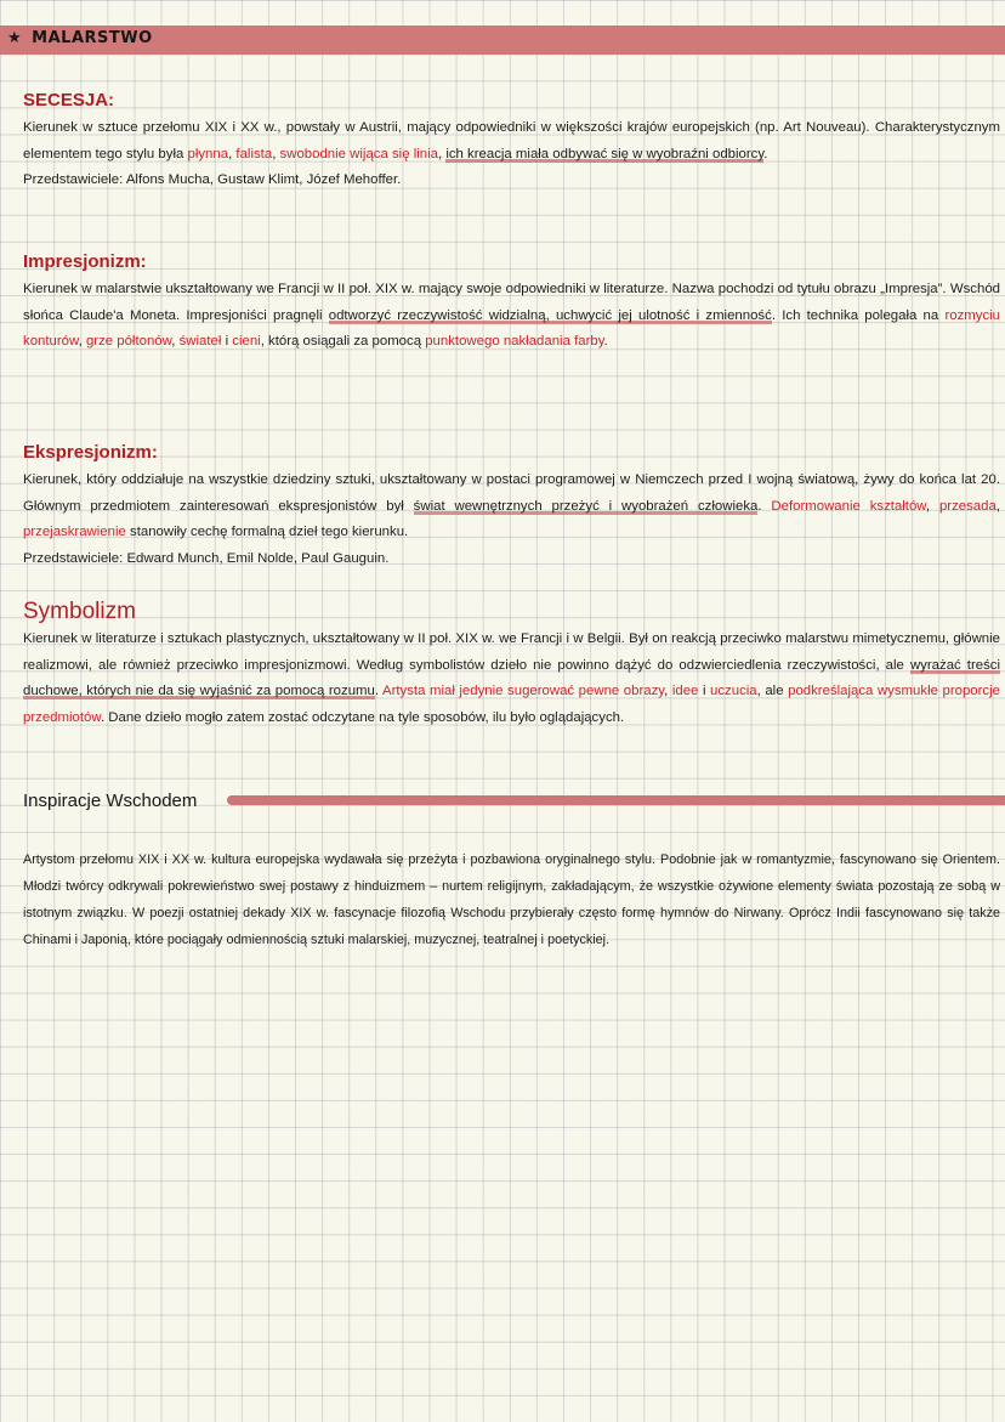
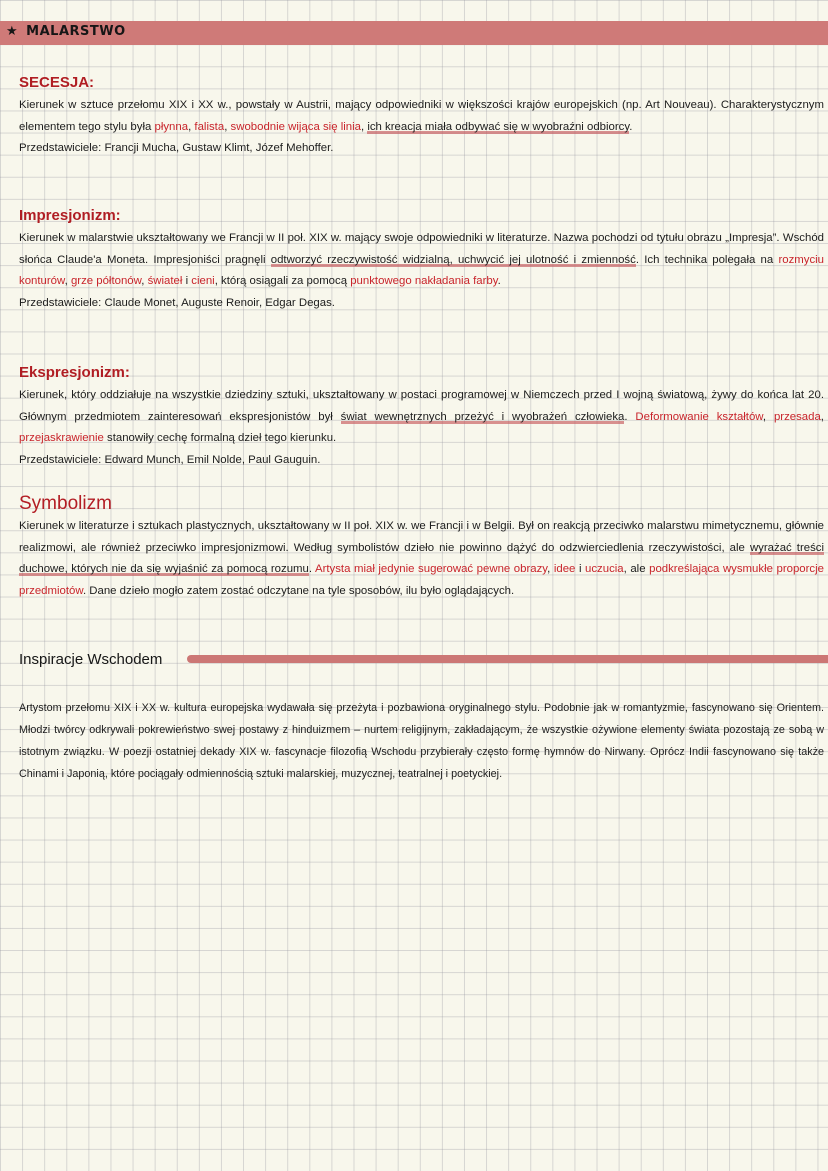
  ★ MALARSTWO
  SECESJA:
  Kierunek w sztuce przełomu XIX i XX w., powstały w Austrii, mający odpowiedniki w większości krajów europejskich (np. Art Nouveau). Charakterystycznym elementem tego stylu była płynna, falista, swobodnie wijąca się linia, ich kreacja miała odbywać się w wyobraźni odbiorcy.
- Przedstawiciele: Alfons Mucha, Gustaw Klimt, Józef Mehoffer.
+ Przedstawiciele: Francji Mucha, Gustaw Klimt, Józef Mehoffer.
  Impresjonizm:
  Kierunek w malarstwie ukształtowany we Francji w II poł. XIX w. mający swoje odpowiedniki w literaturze. Nazwa pochodzi od tytułu obrazu „Impresja”. Wschód słońca Claude'a Moneta. Impresjoniści pragnęli odtworzyć rzeczywistość widzialną, uchwycić jej ulotność i zmienność. Ich technika polegała na rozmyciu konturów, grze półtonów, świateł i cieni, którą osiągali za pomocą punktowego nakładania farby.
+ Przedstawiciele: Claude Monet, Auguste Renoir, Edgar Degas.
  Ekspresjonizm:
  Kierunek, który oddziałuje na wszystkie dziedziny sztuki, ukształtowany w postaci programowej w Niemczech przed I wojną światową, żywy do końca lat 20. Głównym przedmiotem zainteresowań ekspresjonistów był świat wewnętrznych przeżyć i wyobrażeń człowieka. Deformowanie kształtów, przesada, przejaskrawienie stanowiły cechę formalną dzieł tego kierunku.
  Przedstawiciele: Edward Munch, Emil Nolde, Paul Gauguin.
  Symbolizm
  Kierunek w literaturze i sztukach plastycznych, ukształtowany w II poł. XIX w. we Francji i w Belgii. Był on reakcją przeciwko malarstwu mimetycznemu, głównie realizmowi, ale również przeciwko impresjonizmowi. Według symbolistów dzieło nie powinno dążyć do odzwierciedlenia rzeczywistości, ale wyrażać treści duchowe, których nie da się wyjaśnić za pomocą rozumu. Artysta miał jedynie sugerować pewne obrazy, idee i uczucia, ale podkreślająca wysmukłe proporcje przedmiotów. Dane dzieło mogło zatem zostać odczytane na tyle sposobów, ilu było oglądających.
  Inspiracje Wschodem
  Artystom przełomu XIX i XX w. kultura europejska wydawała się przeżyta i pozbawiona oryginalnego stylu. Podobnie jak w romantyzmie, fascynowano się Orientem. Młodzi twórcy odkrywali pokrewieństwo swej postawy z hinduizmem – nurtem religijnym, zakładającym, że wszystkie ożywione elementy świata pozostają ze sobą w istotnym związku. W poezji ostatniej dekady XIX w. fascynacje filozofią Wschodu przybierały często formę hymnów do Nirwany. Oprócz Indii fascynowano się także Chinami i Japonią, które pociągały odmiennością sztuki malarskiej, muzycznej, teatralnej i poetyckiej.
